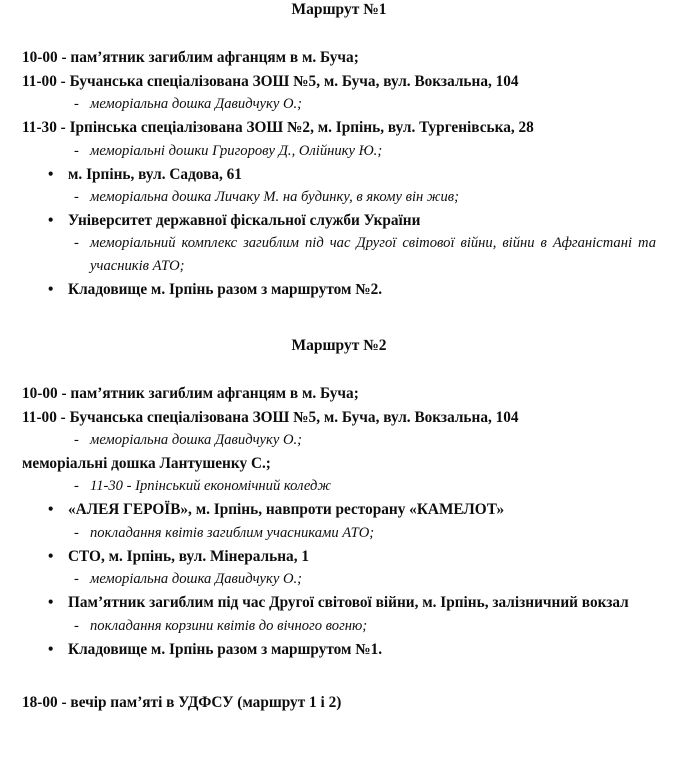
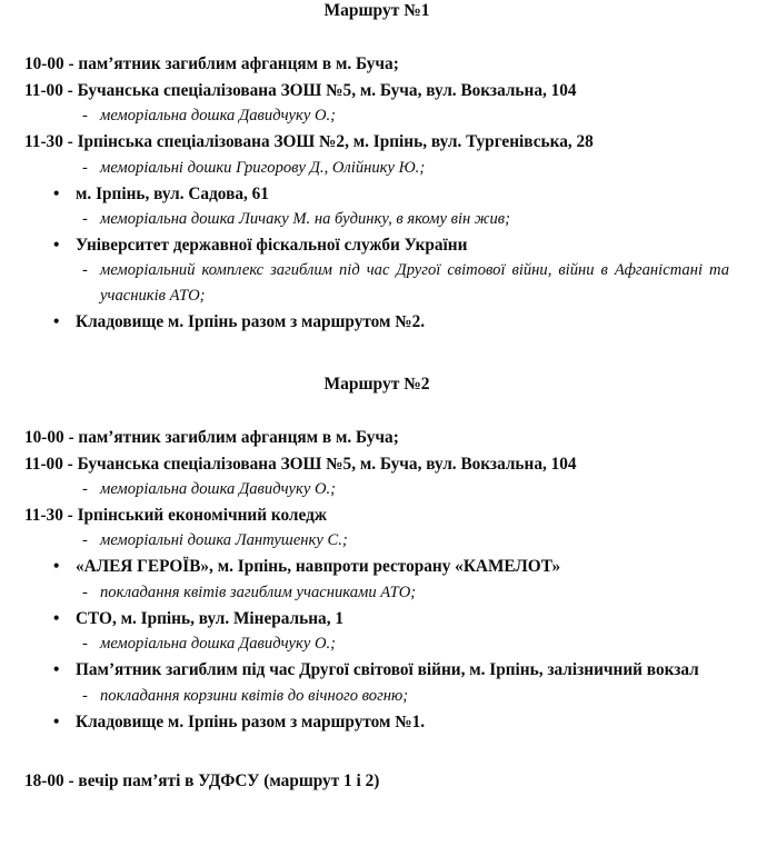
  Маршрут №1
  10-00 - пам’ятник загиблим афганцям в м. Буча;
  11-00 - Бучанська спеціалізована ЗОШ №5, м. Буча, вул. Вокзальна, 104
  -
  меморіальна дошка Давидчуку О.;
  11-30 - Ірпінська спеціалізована ЗОШ №2, м. Ірпінь, вул. Тургенівська, 28
  -
  меморіальні дошки Григорову Д., Олійнику Ю.;
  •
  м. Ірпінь, вул. Садова, 61
  -
  меморіальна дошка Личаку М. на будинку, в якому він жив;
  •
  Університет державної фіскальної служби України
  -
  меморіальний комплекс загиблим під час Другої світової війни, війни в Афганістані та учасників АТО;
  •
  Кладовище м. Ірпінь разом з маршрутом №2.
  Маршрут №2
  10-00 - пам’ятник загиблим афганцям в м. Буча;
  11-00 - Бучанська спеціалізована ЗОШ №5, м. Буча, вул. Вокзальна, 104
  -
  меморіальна дошка Давидчуку О.;
- меморіальні дошка Лантушенку С.;
+ 11-30 - Ірпінський економічний коледж
  -
- 11-30 - Ірпінський економічний коледж
+ меморіальні дошка Лантушенку С.;
  •
  «АЛЕЯ ГЕРОЇВ», м. Ірпінь, навпроти ресторану «КАМЕЛОТ»
  -
  покладання квітів загиблим учасниками АТО;
  •
  СТО, м. Ірпінь, вул. Мінеральна, 1
  -
  меморіальна дошка Давидчуку О.;
  •
  Пам’ятник загиблим під час Другої світової війни, м. Ірпінь, залізничний вокзал
  -
  покладання корзини квітів до вічного вогню;
  •
  Кладовище м. Ірпінь разом з маршрутом №1.
  18-00 - вечір пам’яті в УДФСУ (маршрут 1 і 2)
